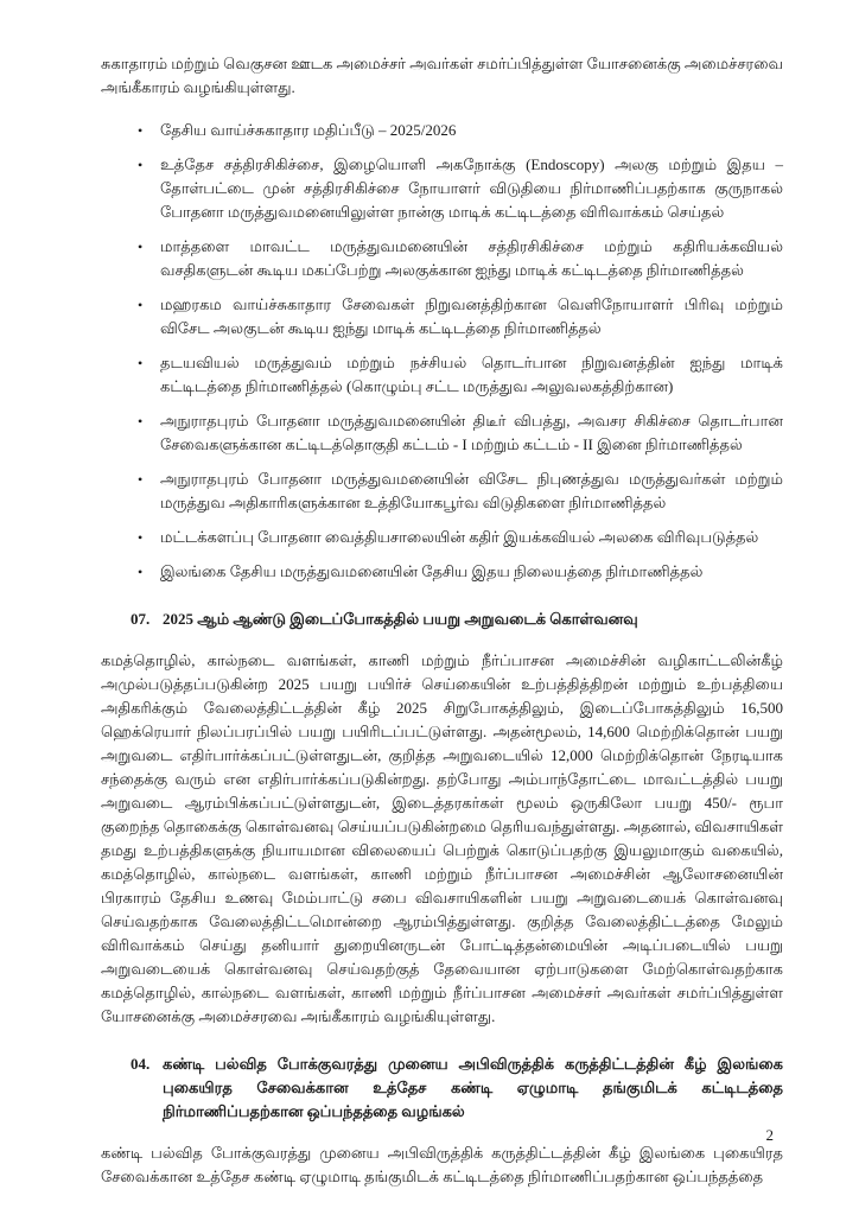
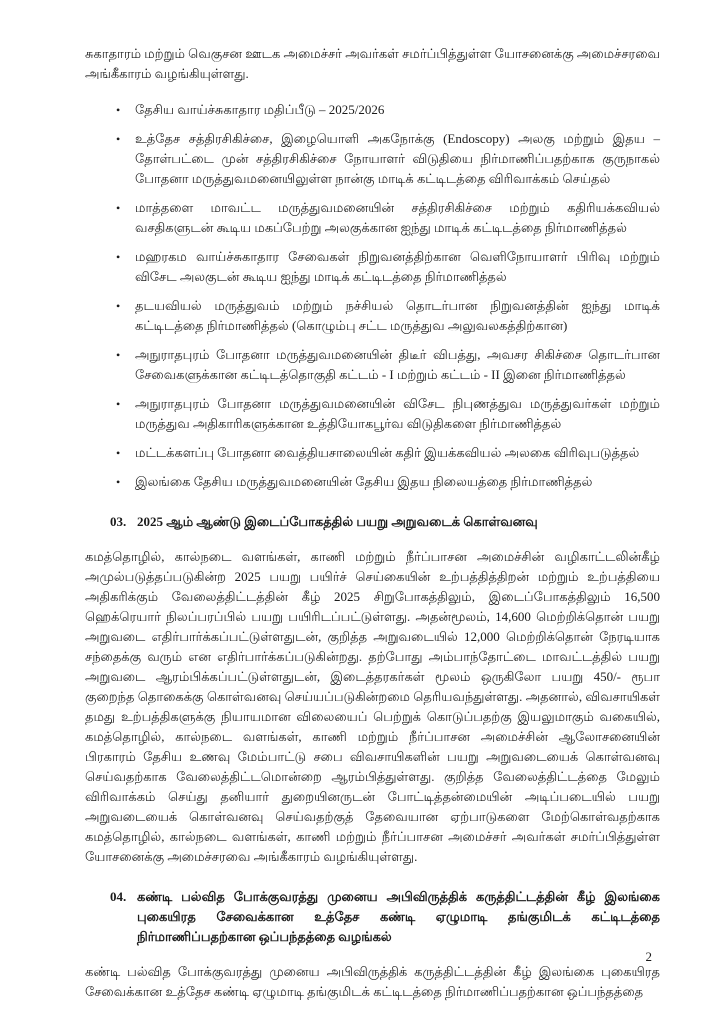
  சுகாதாரம் மற்றும் வெகுசன ஊடக அமைச்சர் அவர்கள் சமர்ப்பித்துள்ள யோசனைக்கு அமைச்சரவை அங்கீகாரம் வழங்கியுள்ளது.
  •
  தேசிய வாய்ச்சுகாதார மதிப்பீடு – 2025/2026
  •
  உத்தேச சத்திரசிகிச்சை, இழையொளி அகநோக்கு (Endoscopy) அலகு மற்றும் இதய – தோள்பட்டை முன் சத்திரசிகிச்சை நோயாளர் விடுதியை நிர்மாணிப்பதற்காக குருநாகல் போதனா மருத்துவமனையிலுள்ள நான்கு மாடிக் கட்டிடத்தை விரிவாக்கம் செய்தல்
  •
  மாத்தளை மாவட்ட மருத்துவமனையின் சத்திரசிகிச்சை மற்றும் கதிரியக்கவியல் வசதிகளுடன் கூடிய மகப்பேற்று அலகுக்கான ஐந்து மாடிக் கட்டிடத்தை நிர்மாணித்தல்
  •
  மஹரகம வாய்ச்சுகாதார சேவைகள் நிறுவனத்திற்கான வெளிநோயாளர் பிரிவு மற்றும் விசேட அலகுடன் கூடிய ஐந்து மாடிக் கட்டிடத்தை நிர்மாணித்தல்
  •
  தடயவியல் மருத்துவம் மற்றும் நச்சியல் தொடர்பான நிறுவனத்தின் ஐந்து மாடிக் கட்டிடத்தை நிர்மாணித்தல் (கொழும்பு சட்ட மருத்துவ அலுவலகத்திற்கான)
  •
  அநுராதபுரம் போதனா மருத்துவமனையின் திடீர் விபத்து, அவசர சிகிச்சை தொடர்பான சேவைகளுக்கான கட்டிடத்தொகுதி கட்டம் - I மற்றும் கட்டம் - II இனை நிர்மாணித்தல்
  •
  அநுராதபுரம் போதனா மருத்துவமனையின் விசேட நிபுணத்துவ மருத்துவர்கள் மற்றும் மருத்துவ அதிகாரிகளுக்கான உத்தியோகபூர்வ விடுதிகளை நிர்மாணித்தல்
  •
  மட்டக்களப்பு போதனா வைத்தியசாலையின் கதிர் இயக்கவியல் அலகை விரிவுபடுத்தல்
  •
  இலங்கை தேசிய மருத்துவமனையின் தேசிய இதய நிலையத்தை நிர்மாணித்தல்
- 07.
+ 03.
  2025 ஆம் ஆண்டு இடைப்போகத்தில் பயறு அறுவடைக் கொள்வனவு
  கமத்தொழில், கால்நடை வளங்கள், காணி மற்றும் நீர்ப்பாசன அமைச்சின் வழிகாட்டலின்கீழ் அமுல்படுத்தப்படுகின்ற 2025 பயறு பயிர்ச் செய்கையின் உற்பத்தித்திறன் மற்றும் உற்பத்தியை அதிகரிக்கும் வேலைத்திட்டத்தின் கீழ் 2025 சிறுபோகத்திலும், இடைப்போகத்திலும் 16,500 ஹெக்ரெயார் நிலப்பரப்பில் பயறு பயிரிடப்பட்டுள்ளது. அதன்மூலம், 14,600 மெற்றிக்தொன் பயறு அறுவடை எதிர்பார்க்கப்பட்டுள்ளதுடன், குறித்த அறுவடையில் 12,000 மெற்றிக்தொன் நேரடியாக சந்தைக்கு வரும் என எதிர்பார்க்கப்படுகின்றது. தற்போது அம்பாந்தோட்டை மாவட்டத்தில் பயறு அறுவடை ஆரம்பிக்கப்பட்டுள்ளதுடன், இடைத்தரகர்கள் மூலம் ஒருகிலோ பயறு 450/- ரூபா குறைந்த தொகைக்கு கொள்வனவு செய்யப்படுகின்றமை தெரியவந்துள்ளது. அதனால், விவசாயிகள் தமது உற்பத்திகளுக்கு நியாயமான விலையைப் பெற்றுக் கொடுப்பதற்கு இயலுமாகும் வகையில், கமத்தொழில், கால்நடை வளங்கள், காணி மற்றும் நீர்ப்பாசன அமைச்சின் ஆலோசனையின் பிரகாரம் தேசிய உணவு மேம்பாட்டு சபை விவசாயிகளின் பயறு அறுவடையைக் கொள்வனவு செய்வதற்காக வேலைத்திட்டமொன்றை ஆரம்பித்துள்ளது. குறித்த வேலைத்திட்டத்தை மேலும் விரிவாக்கம் செய்து தனியார் துறையினருடன் போட்டித்தன்மையின் அடிப்படையில் பயறு அறுவடையைக் கொள்வனவு செய்வதற்குத் தேவையான ஏற்பாடுகளை மேற்கொள்வதற்காக கமத்தொழில், கால்நடை வளங்கள், காணி மற்றும் நீர்ப்பாசன அமைச்சர் அவர்கள் சமர்ப்பித்துள்ள யோசனைக்கு அமைச்சரவை அங்கீகாரம் வழங்கியுள்ளது.
  04.
  கண்டி பல்வித போக்குவரத்து முனைய அபிவிருத்திக் கருத்திட்டத்தின் கீழ் இலங்கை புகையிரத சேவைக்கான உத்தேச கண்டி ஏழுமாடி தங்குமிடக் கட்டிடத்தை நிர்மாணிப்பதற்கான ஒப்பந்தத்தை வழங்கல்
  கண்டி பல்வித போக்குவரத்து முனைய அபிவிருத்திக் கருத்திட்டத்தின் கீழ் இலங்கை புகையிரத சேவைக்கான உத்தேச கண்டி ஏழுமாடி தங்குமிடக் கட்டிடத்தை நிர்மாணிப்பதற்கான ஒப்பந்தத்தை
  2
